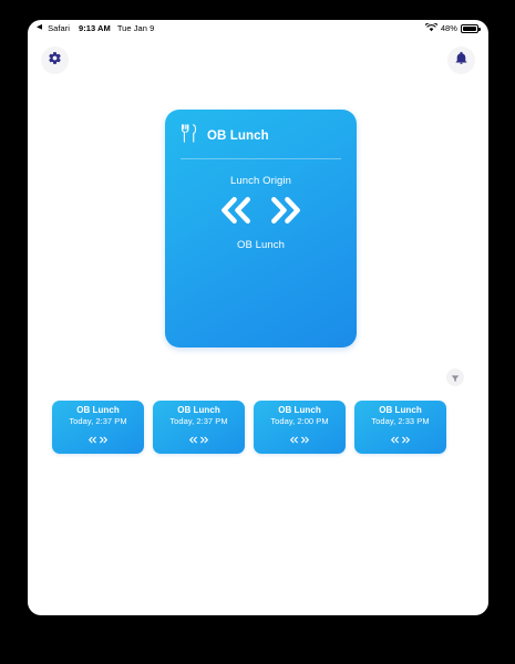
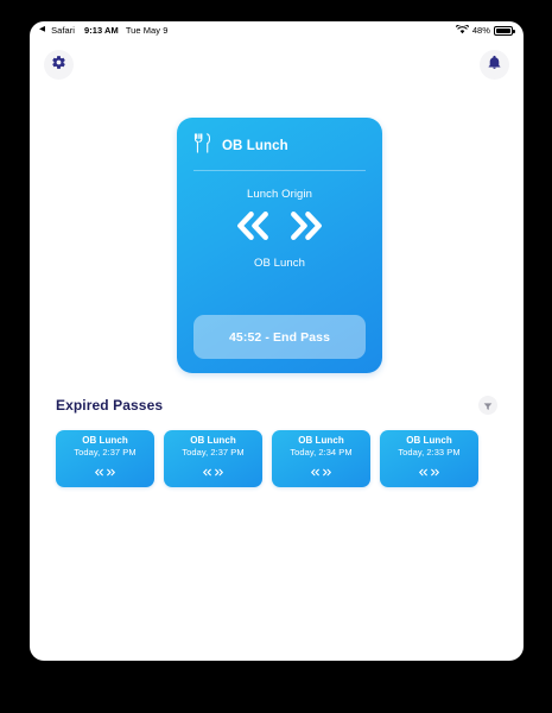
  Safari
  9:13 AM
- Tue Jan 9
+ Tue May 9
  48%
  OB Lunch
  Lunch Origin
  OB Lunch
+ 45:52 - End Pass
+ Expired Passes
  OB Lunch
  Today, 2:37 PM
  OB Lunch
  Today, 2:37 PM
  OB Lunch
- Today, 2:00 PM
+ Today, 2:34 PM
  OB Lunch
  Today, 2:33 PM
